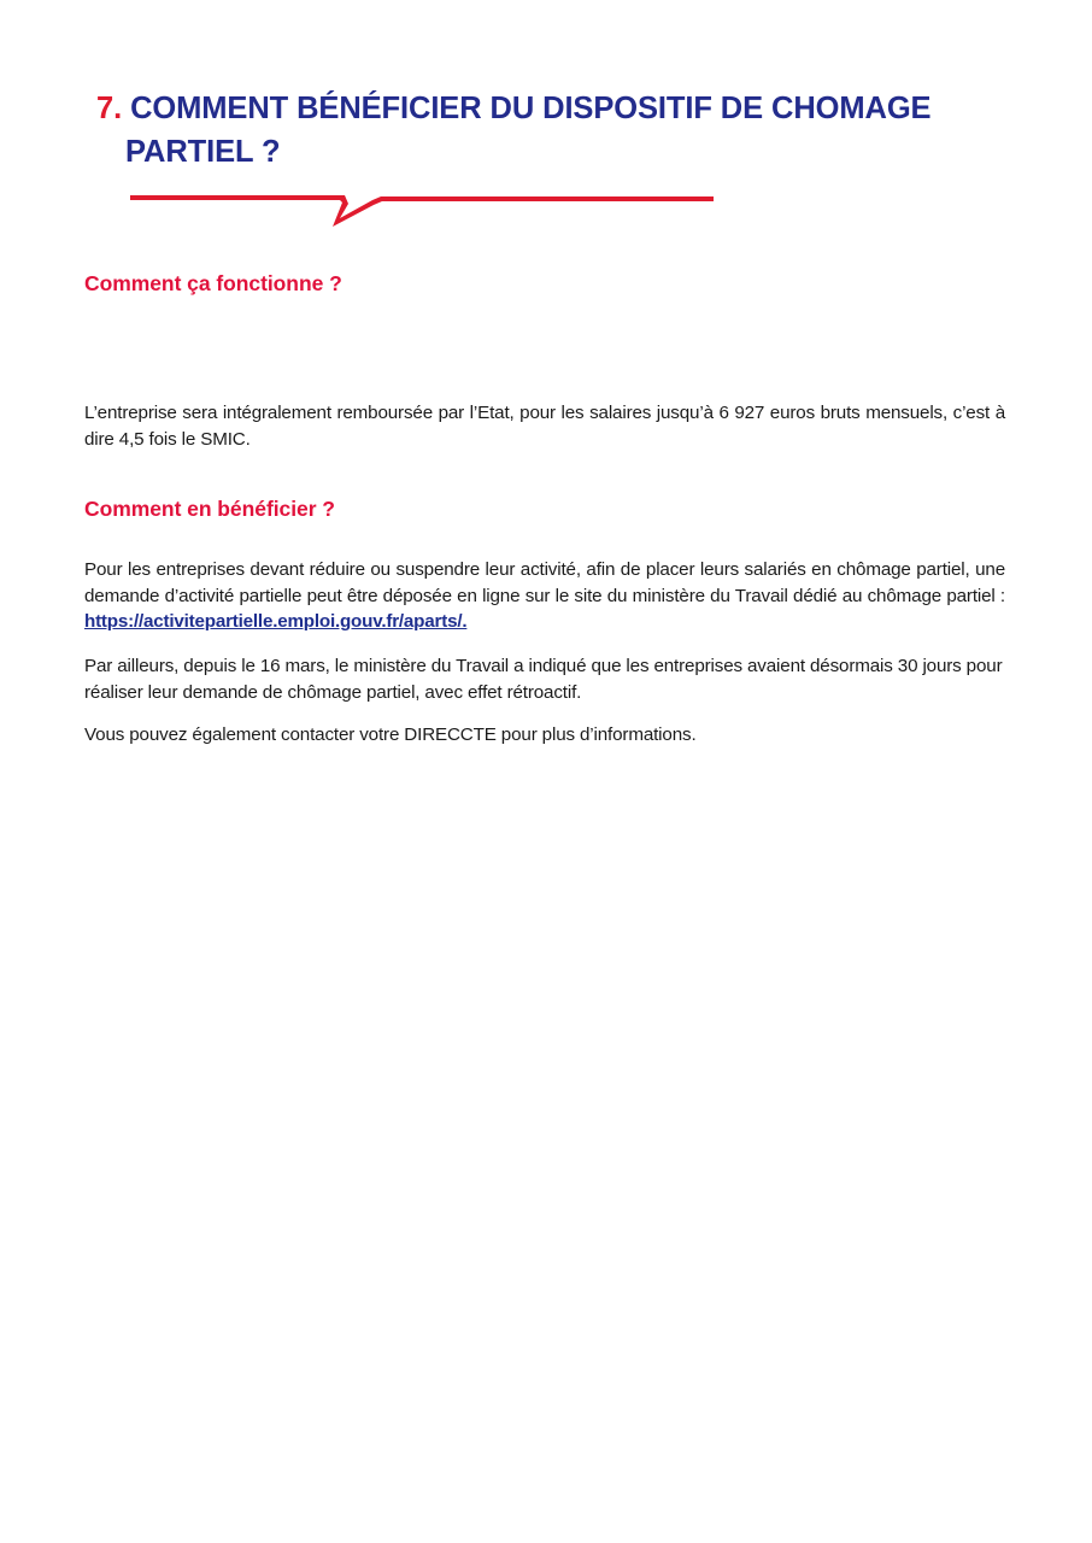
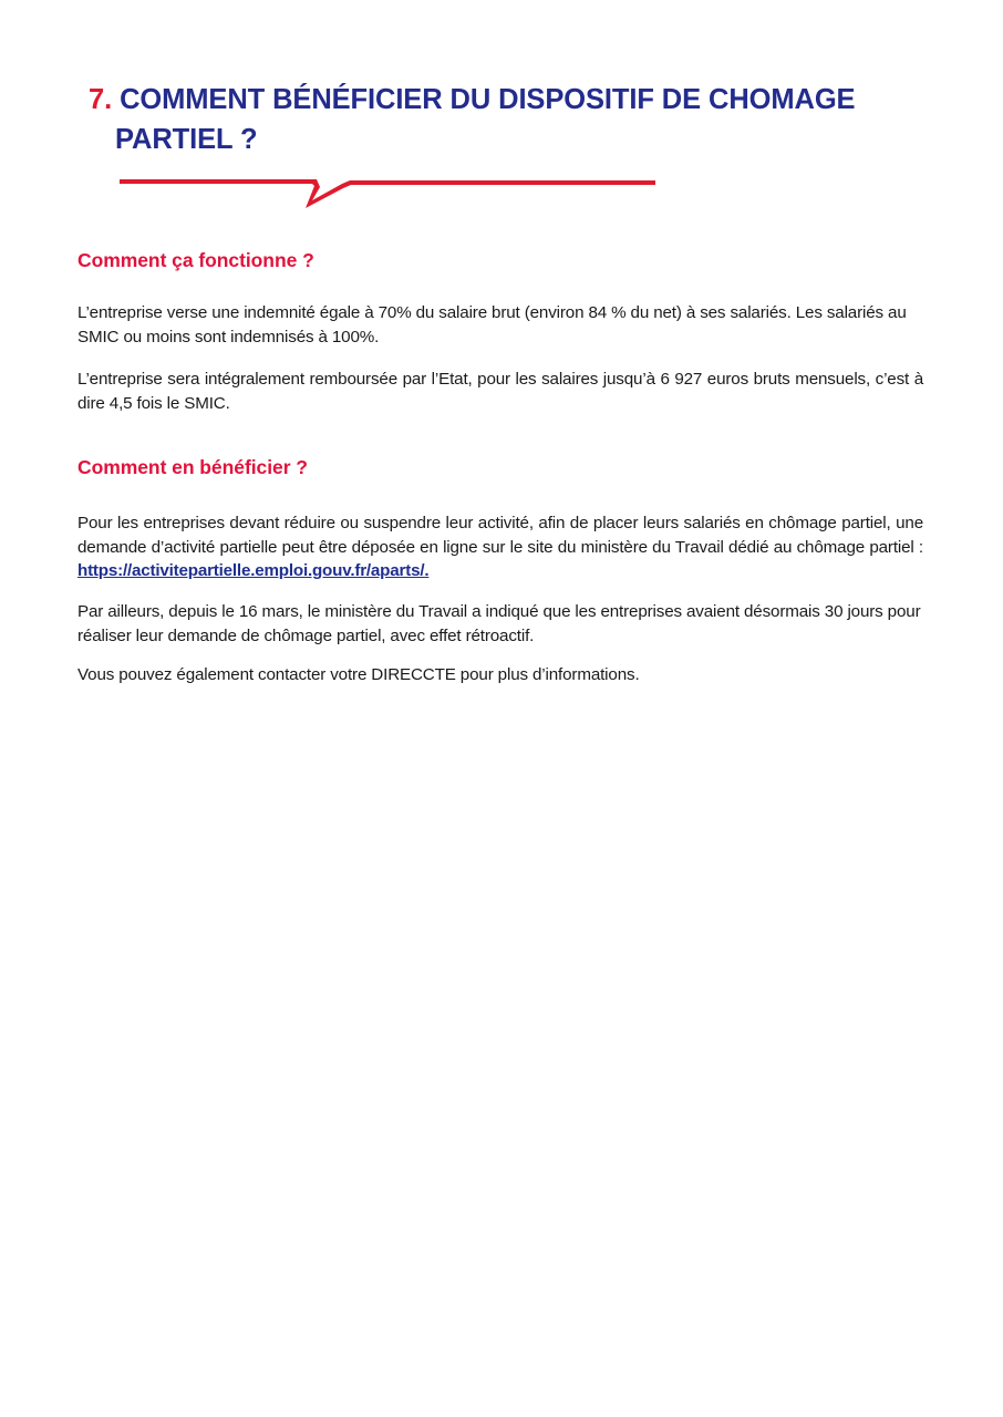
  7. COMMENT BÉNÉFICIER DU DISPOSITIF DE CHOMAGE PARTIEL ?
  Comment ça fonctionne ?
+ L’entreprise verse une indemnité égale à 70% du salaire brut (environ 84 % du net) à ses salariés. Les salariés au SMIC ou moins sont indemnisés à 100%.
  L’entreprise sera intégralement remboursée par l’Etat, pour les salaires jusqu’à 6 927 euros bruts mensuels, c’est à dire 4,5 fois le SMIC.
  Comment en bénéficier ?
  Pour les entreprises devant réduire ou suspendre leur activité, afin de placer leurs salariés en chômage partiel, une demande d’activité partielle peut être déposée en ligne sur le site du ministère du Travail dédié au chômage partiel : https://activitepartielle.emploi.gouv.fr/aparts/.
  Par ailleurs, depuis le 16 mars, le ministère du Travail a indiqué que les entreprises avaient désormais 30 jours pour réaliser leur demande de chômage partiel, avec effet rétroactif.
  Vous pouvez également contacter votre DIRECCTE pour plus d’informations.
